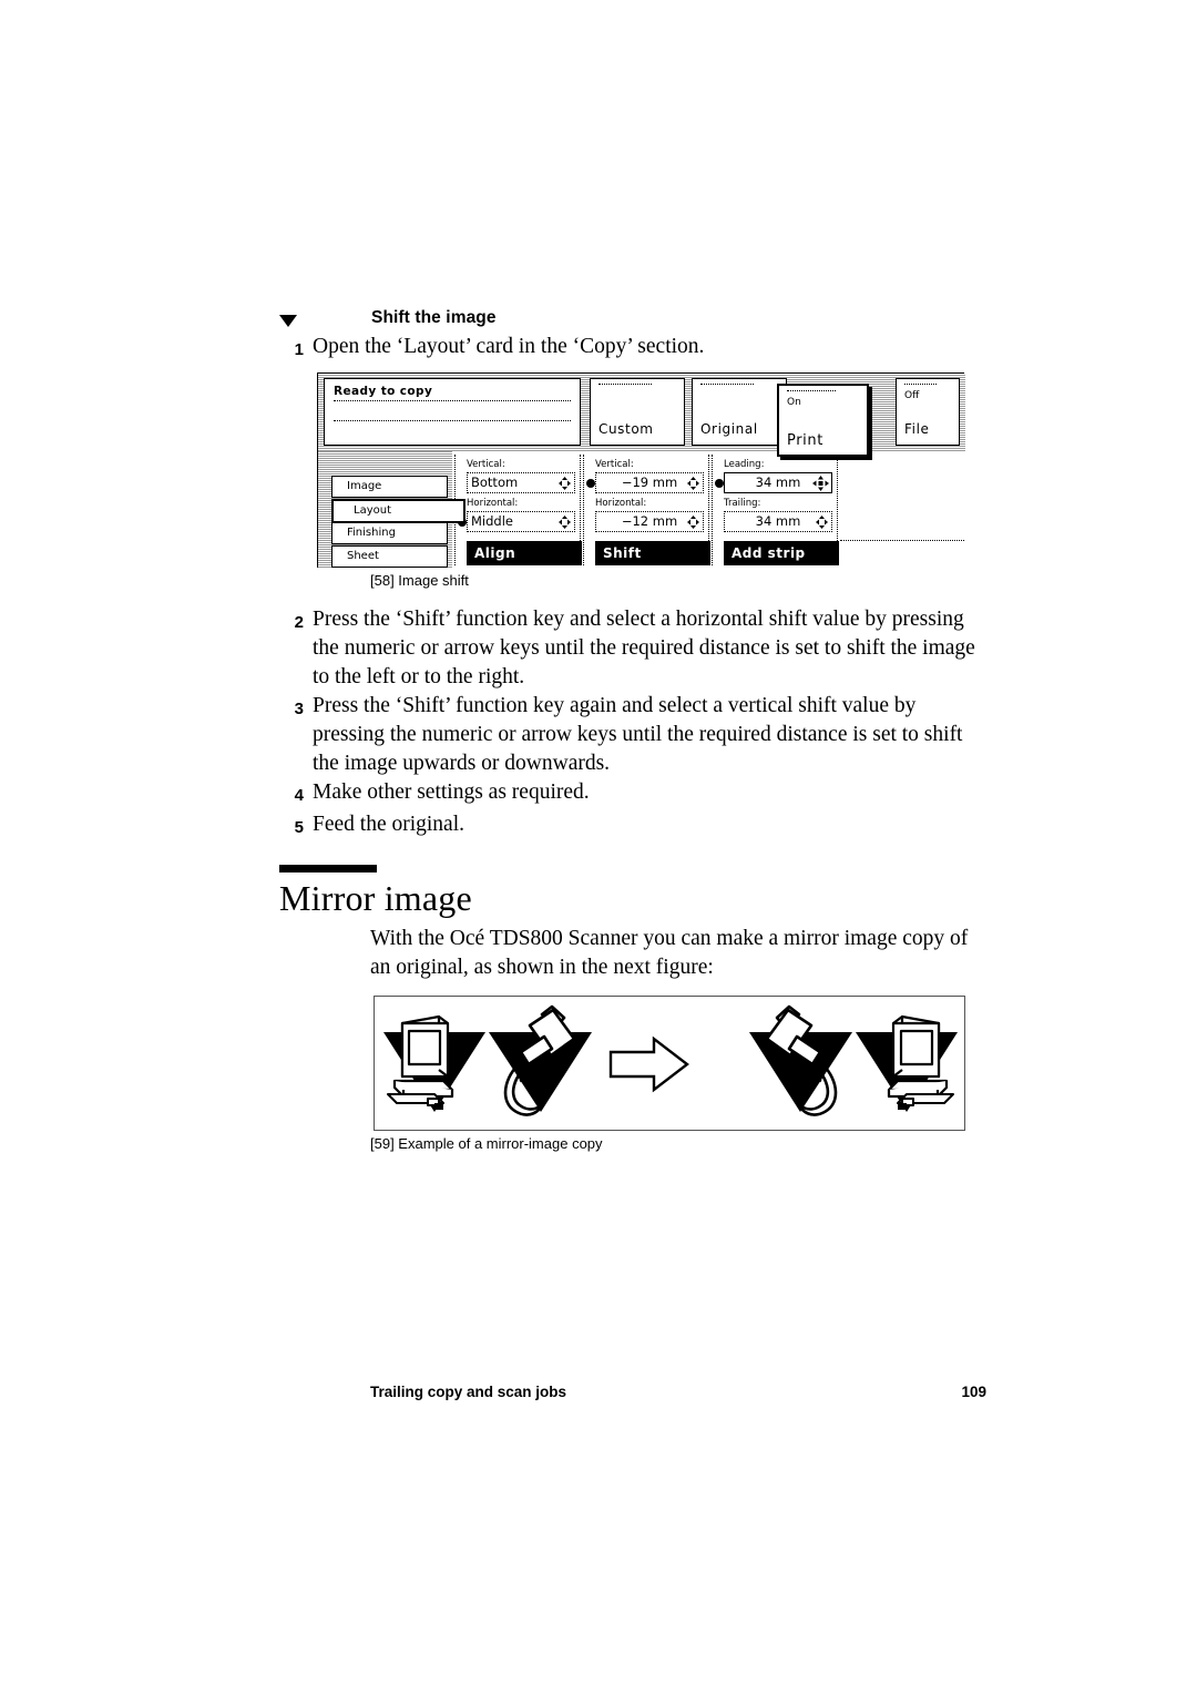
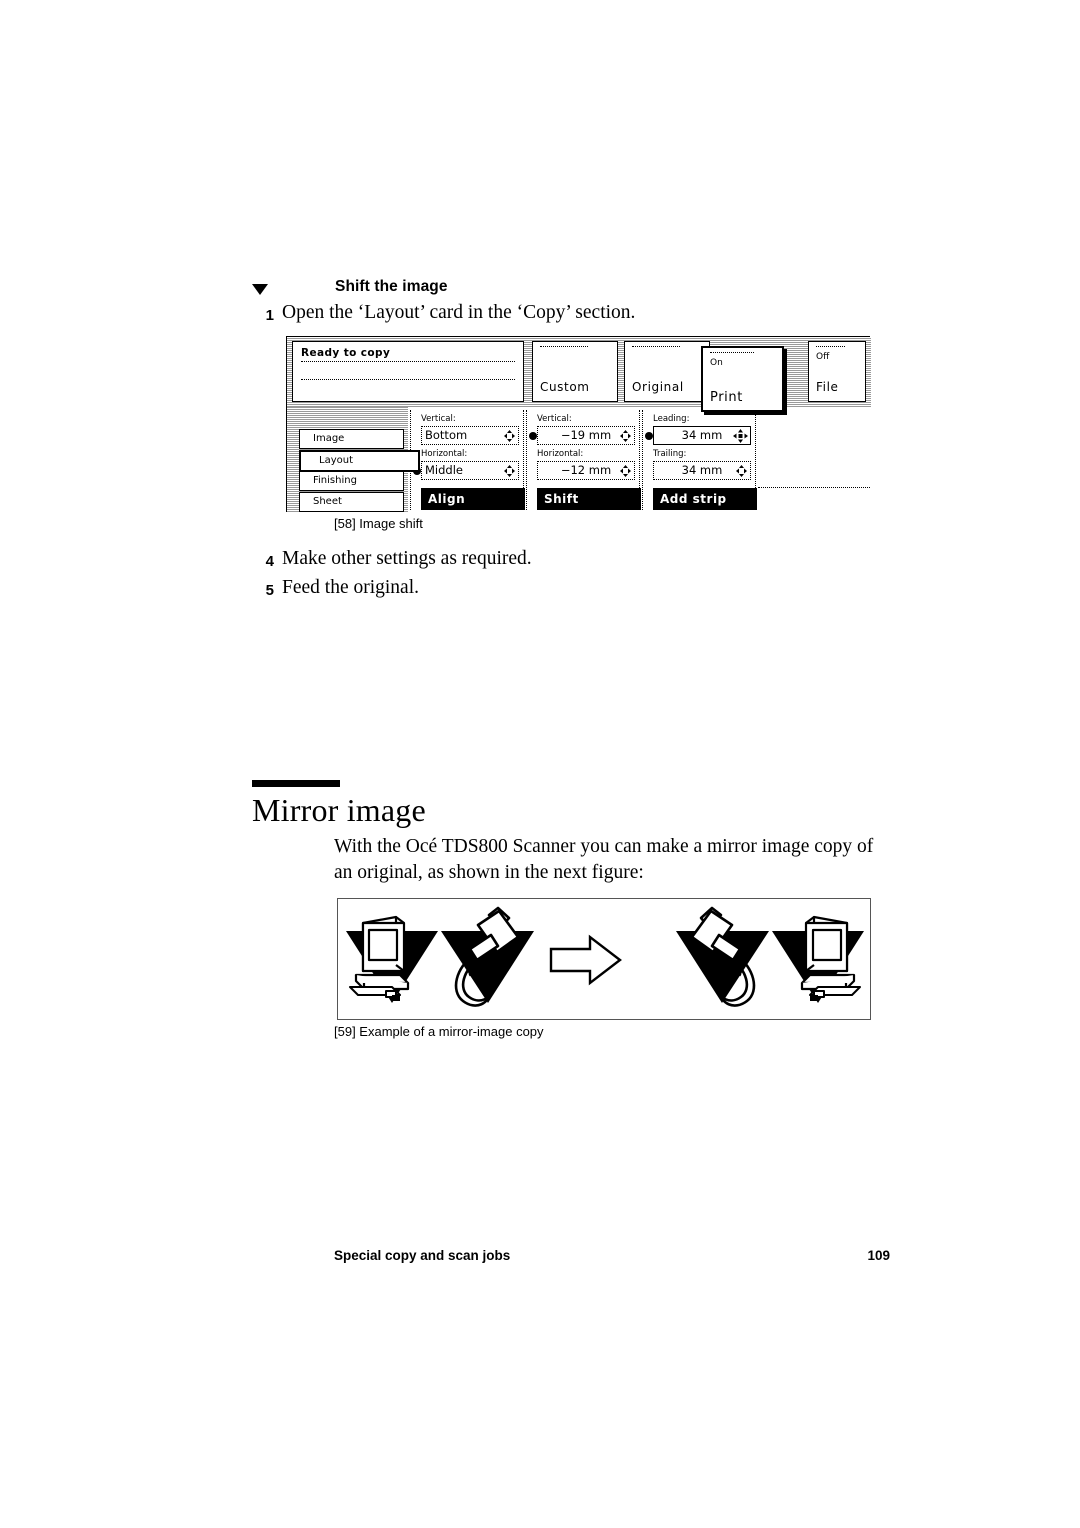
  Shift the image
  1
  Open the ‘Layout’ card in the ‘Copy’ section.
  Ready to copy
  Custom
  Original
  Off
  File
  On
  Print
  Image
  Finishing
  Sheet
  Layout
  Vertical:
  Bottom
  Horizontal:
  Middle
  Align
  Vertical:
  −19 mm
  Horizontal:
  −12 mm
  Shift
  Leading:
  34 mm
  Trailing:
  34 mm
  Add strip
  [58] Image shift
- 2
- Press the ‘Shift’ function key and select a horizontal shift value by pressing the numeric or arrow keys until the required distance is set to shift the image to the left or to the right.
- 3
- Press the ‘Shift’ function key again and select a vertical shift value by pressing the numeric or arrow keys until the required distance is set to shift the image upwards or downwards.
  4
  Make other settings as required.
  5
  Feed the original.
  Mirror image
  With the Océ TDS800 Scanner you can make a mirror image copy of an original, as shown in the next figure:
  [59] Example of a mirror-image copy
- Trailing copy and scan jobs
+ Special copy and scan jobs
  109
